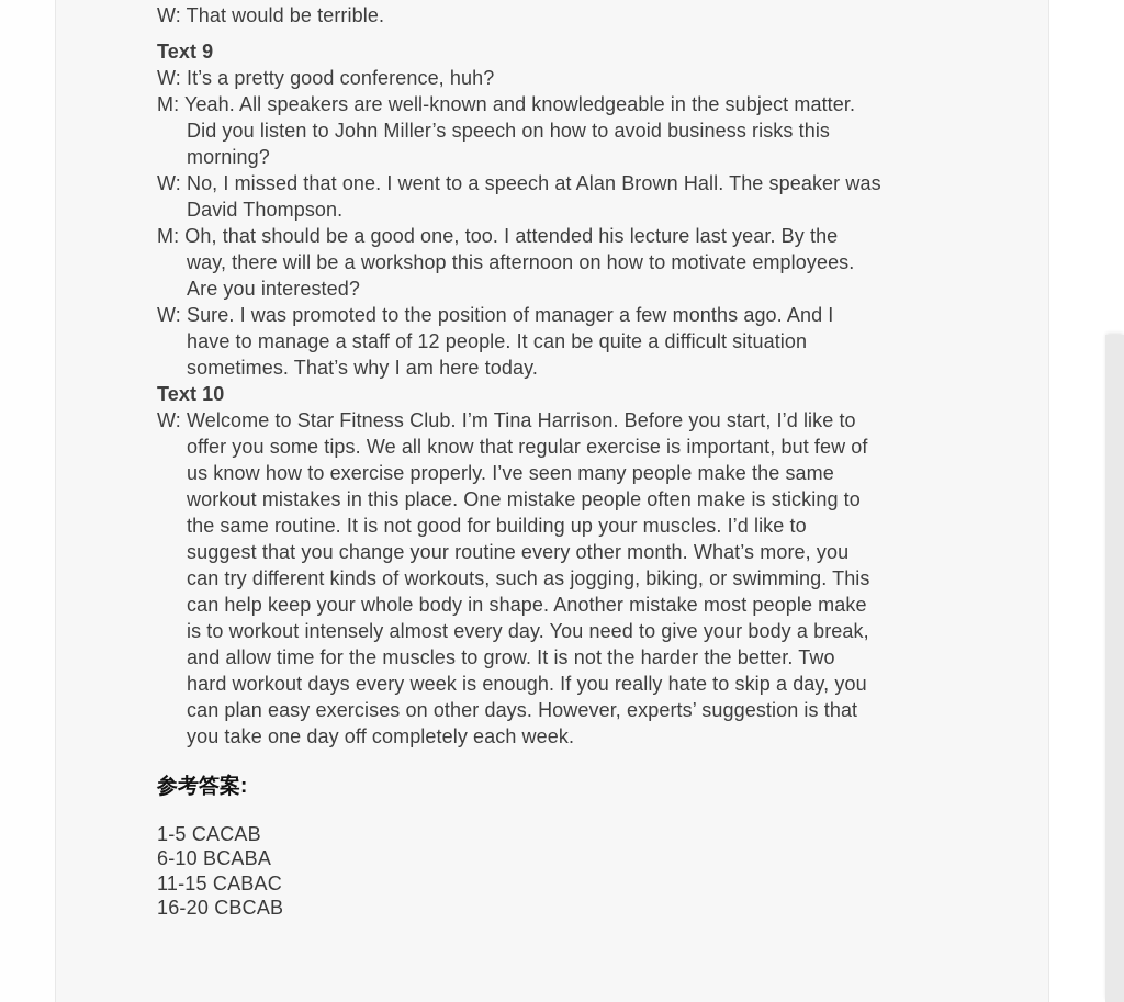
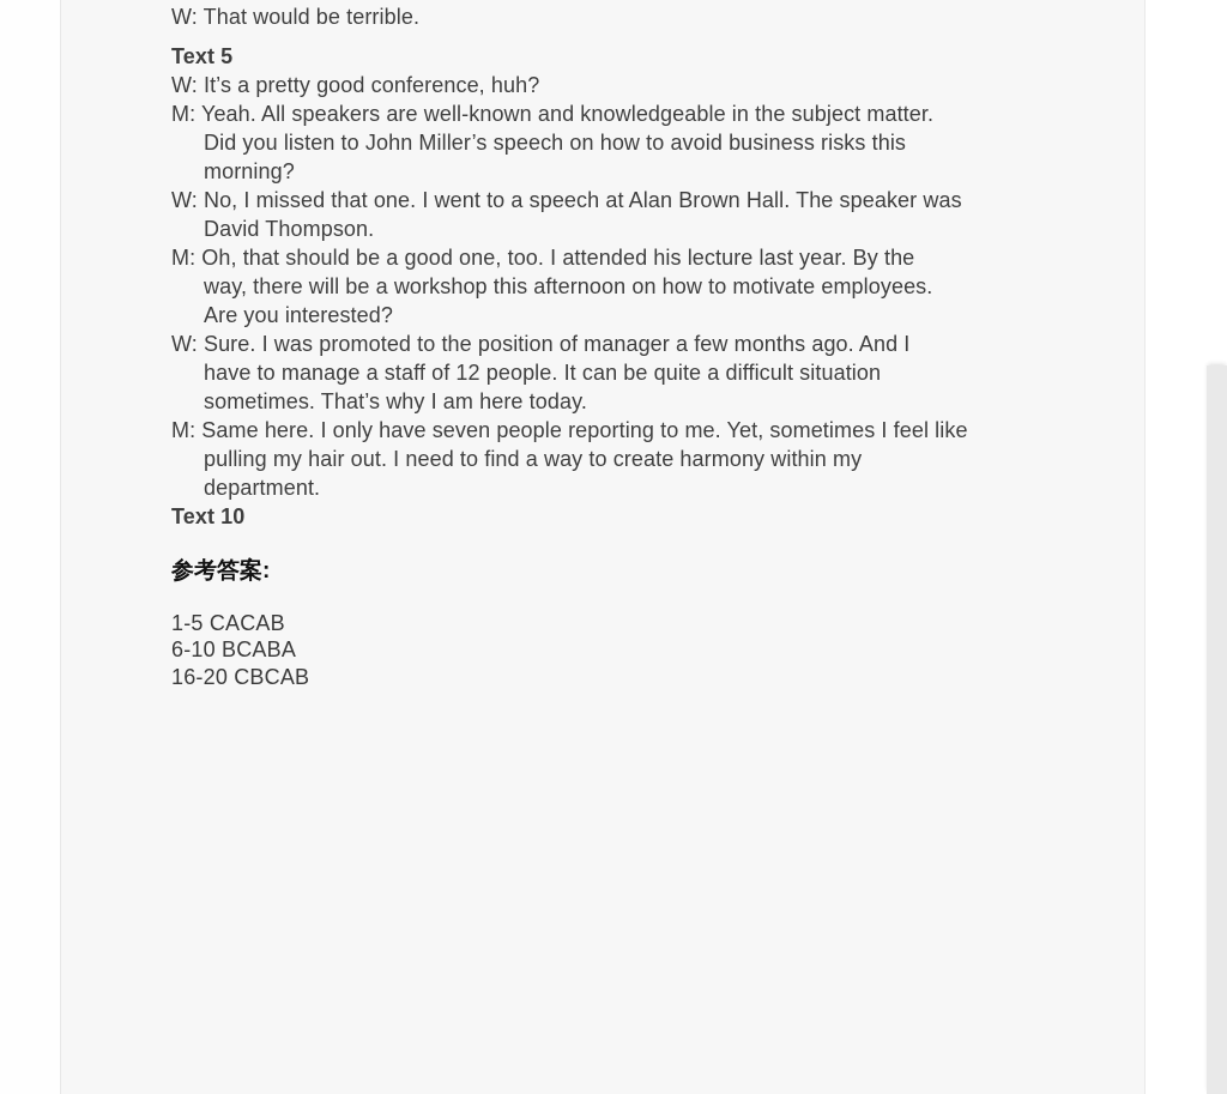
  W: That would be terrible.
- Text 9
+ Text 5
  W: It’s a pretty good conference, huh?
  M: Yeah. All speakers are well-known and knowledgeable in the subject matter.
  Did you listen to John Miller’s speech on how to avoid business risks this
  morning?
  W: No, I missed that one. I went to a speech at Alan Brown Hall. The speaker was
  David Thompson.
  M: Oh, that should be a good one, too. I attended his lecture last year. By the
  way, there will be a workshop this afternoon on how to motivate employees.
  Are you interested?
  W: Sure. I was promoted to the position of manager a few months ago. And I
  have to manage a staff of 12 people. It can be quite a difficult situation
  sometimes. That’s why I am here today.
+ M: Same here. I only have seven people reporting to me. Yet, sometimes I feel like
+ pulling my hair out. I need to find a way to create harmony within my
+ department.
  Text 10
- W: Welcome to Star Fitness Club. I’m Tina Harrison. Before you start, I’d like to
- offer you some tips. We all know that regular exercise is important, but few of
- us know how to exercise properly. I’ve seen many people make the same
- workout mistakes in this place. One mistake people often make is sticking to
- the same routine. It is not good for building up your muscles. I’d like to
- suggest that you change your routine every other month. What’s more, you
- can try different kinds of workouts, such as jogging, biking, or swimming. This
- can help keep your whole body in shape. Another mistake most people make
- is to workout intensely almost every day. You need to give your body a break,
- and allow time for the muscles to grow. It is not the harder the better. Two
- hard workout days every week is enough. If you really hate to skip a day, you
- can plan easy exercises on other days. However, experts’ suggestion is that
- you take one day off completely each week.
  参考答案:
  1-5 CACAB
  6-10 BCABA
- 11-15 CABAC
  16-20 CBCAB
